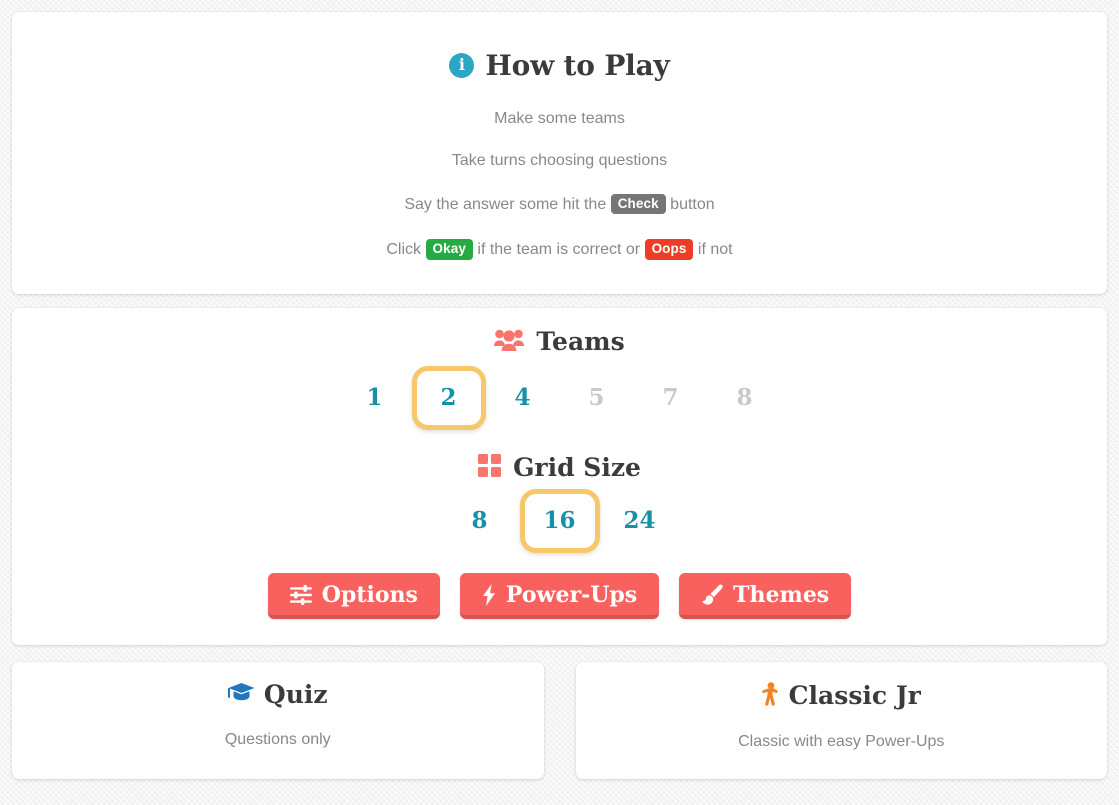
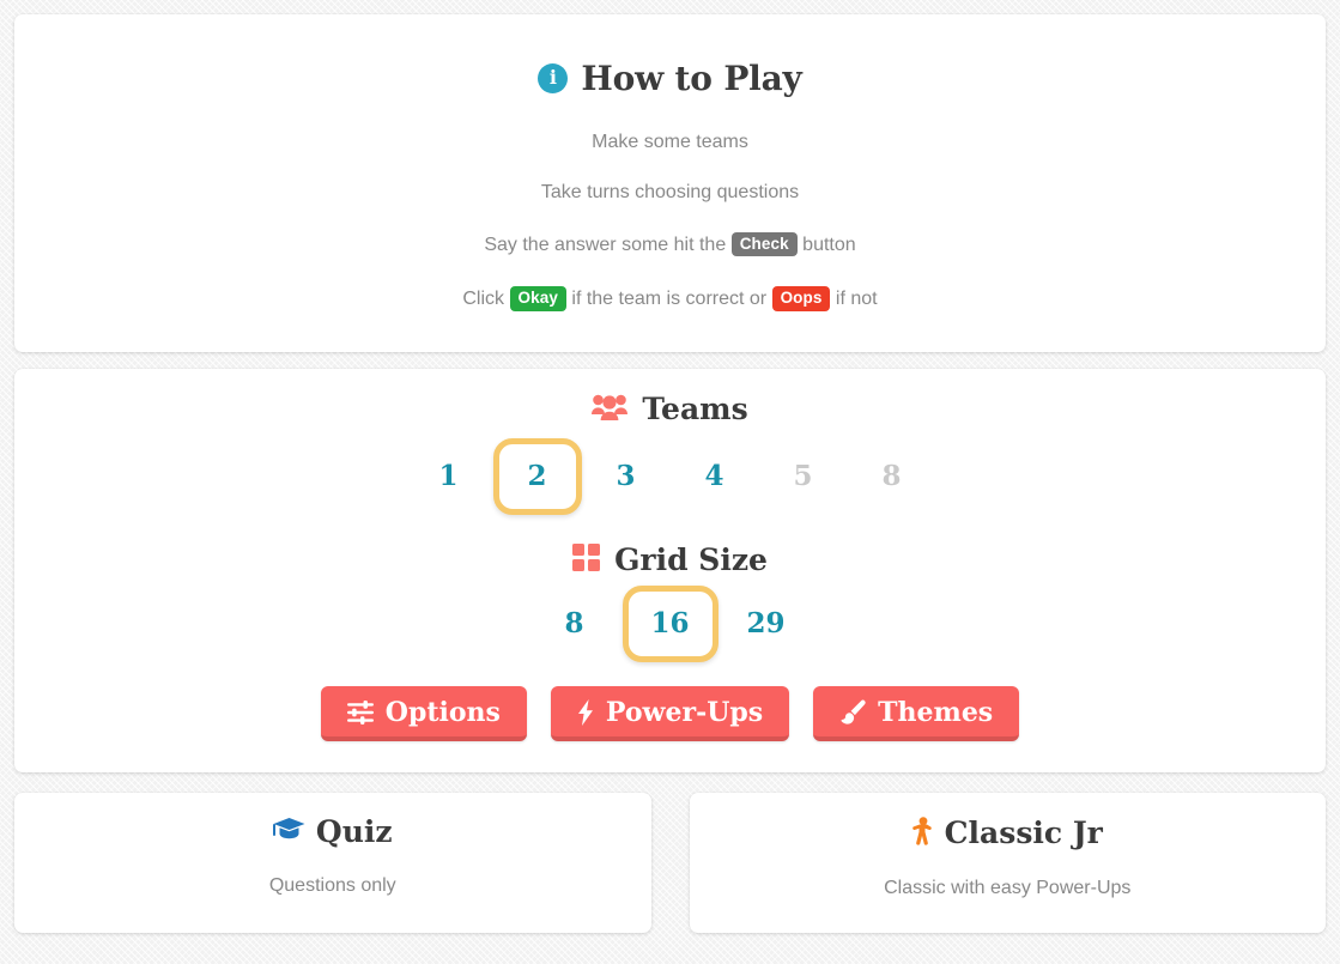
  i
  How to Play
  Make some teams
  Take turns choosing questions
  Say the answer some hit the Check button
  Click Okay if the team is correct or Oops if not
  Teams
  1
  2
+ 3
  4
  5
- 7
  8
  Grid Size
  8
  16
- 24
+ 29
  Options
  Power-Ups
  Themes
  Quiz
  Questions only
  Classic Jr
  Classic with easy Power-Ups
